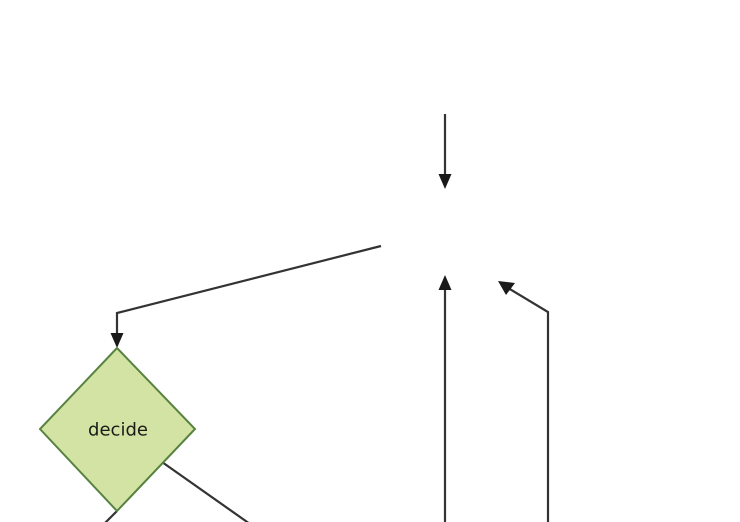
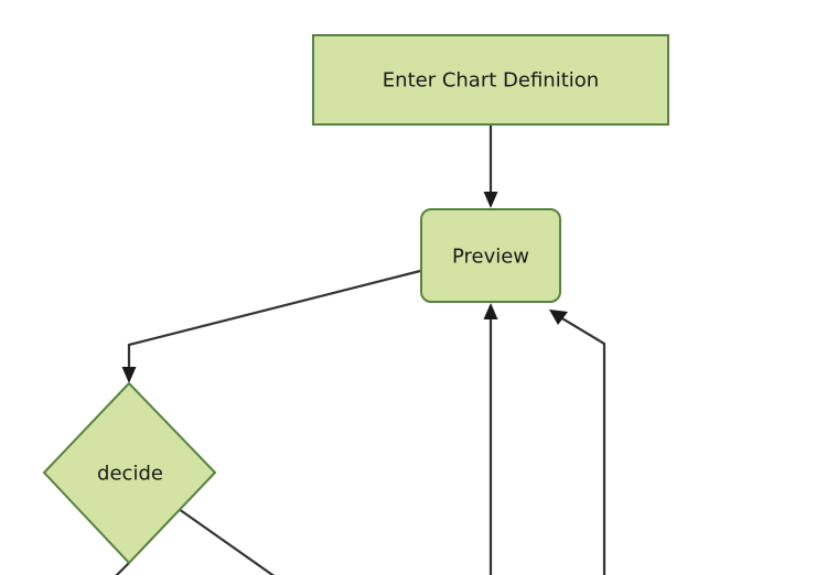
+ Enter Chart Definition
+ Preview
  decide
